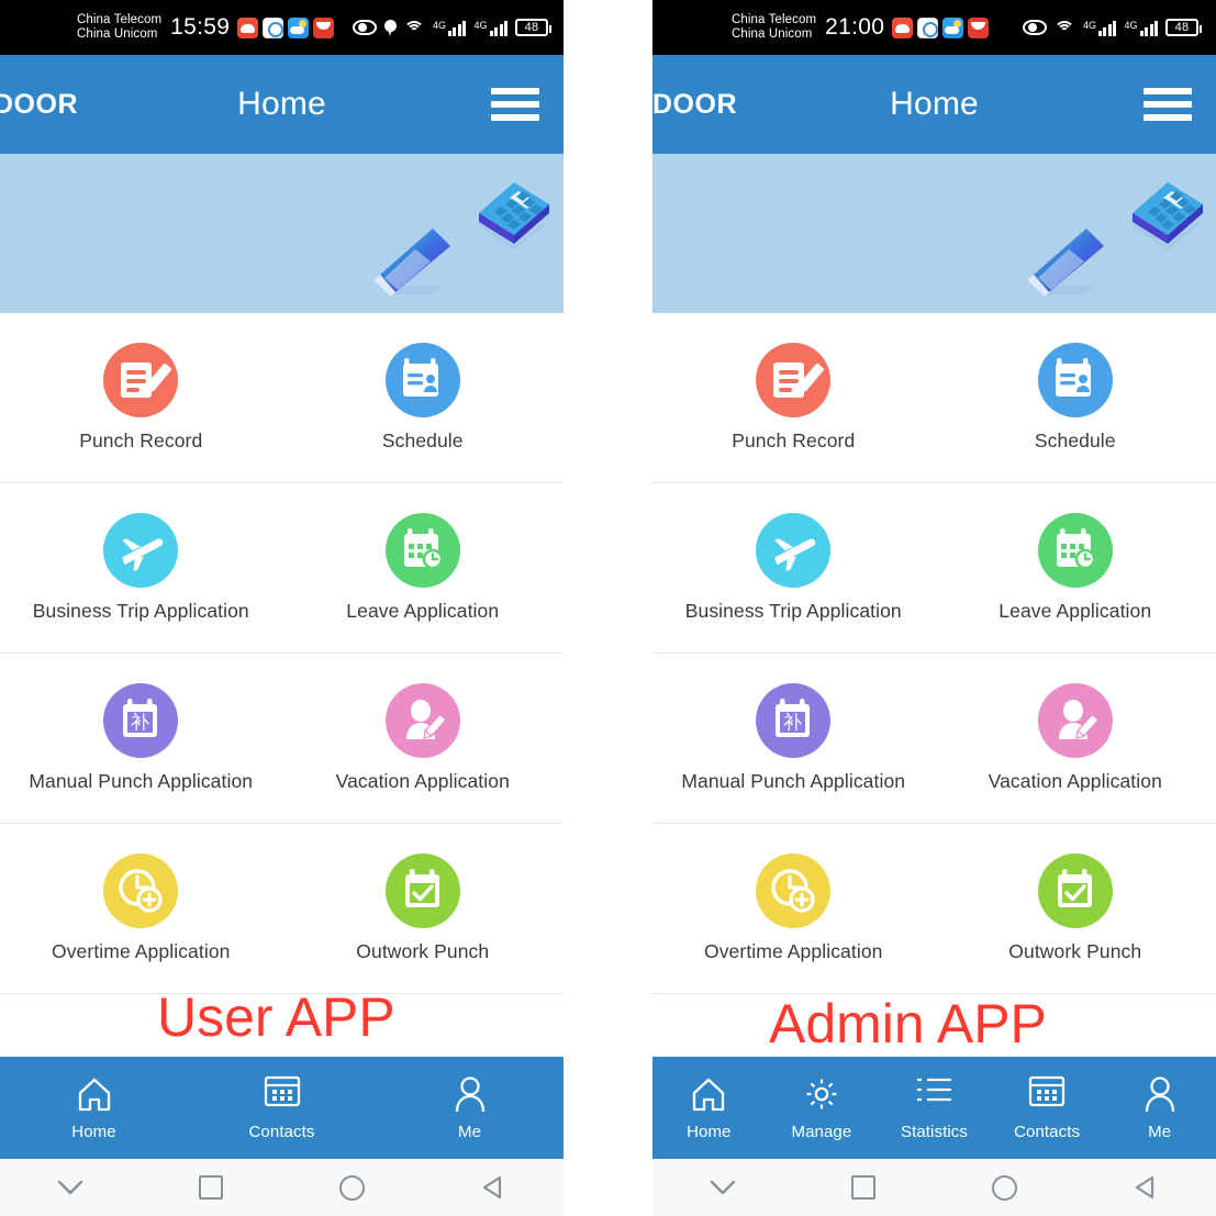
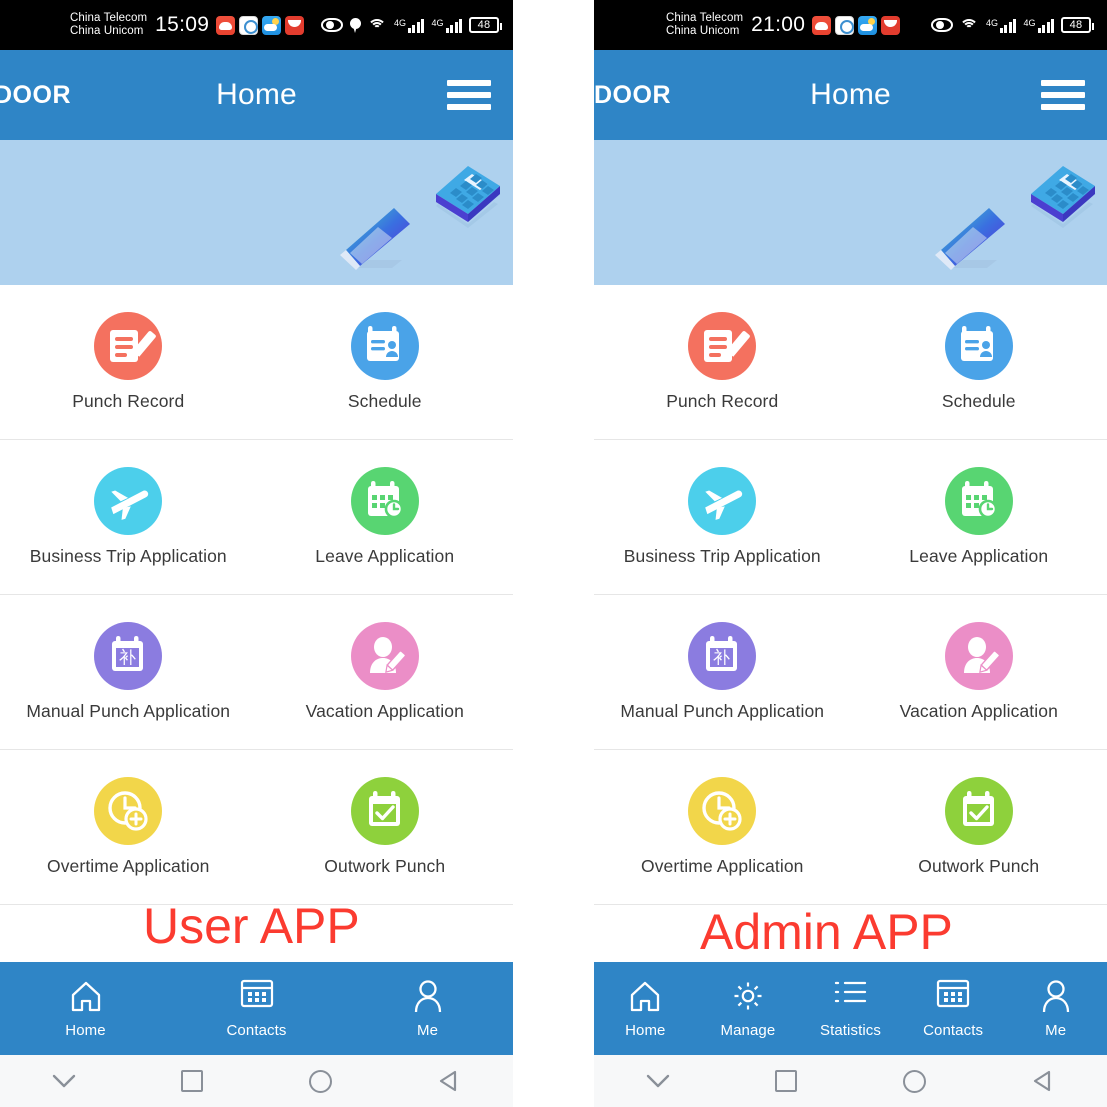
  China Telecom
  China Unicom
- 15:59
+ 15:09
  4G
  4G
  48
  DOOR
  Home
  Punch Record
  Schedule
  Business Trip Application
  Leave Application
  补
  Manual Punch Application
  Vacation Application
  Overtime Application
  Outwork Punch
  Home
  Contacts
  Me
  China Telecom
  China Unicom
  21:00
  4G
  4G
  48
  DOOR
  Home
  Punch Record
  Schedule
  Business Trip Application
  Leave Application
  补
  Manual Punch Application
  Vacation Application
  Overtime Application
  Outwork Punch
  Home
  Manage
  Statistics
  Contacts
  Me
  User APP
  Admin APP
